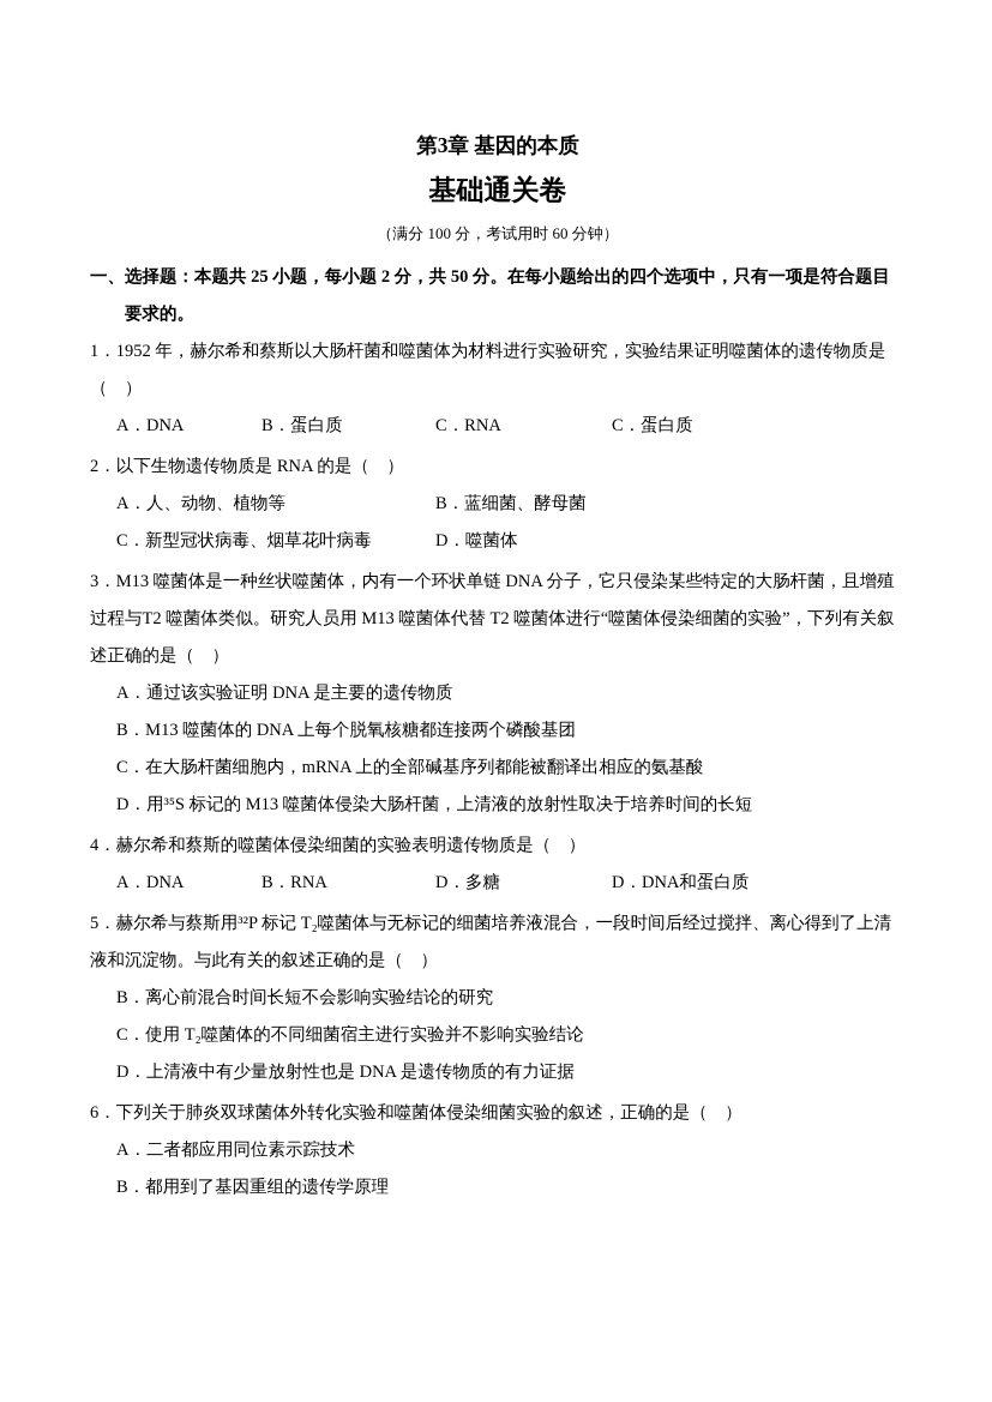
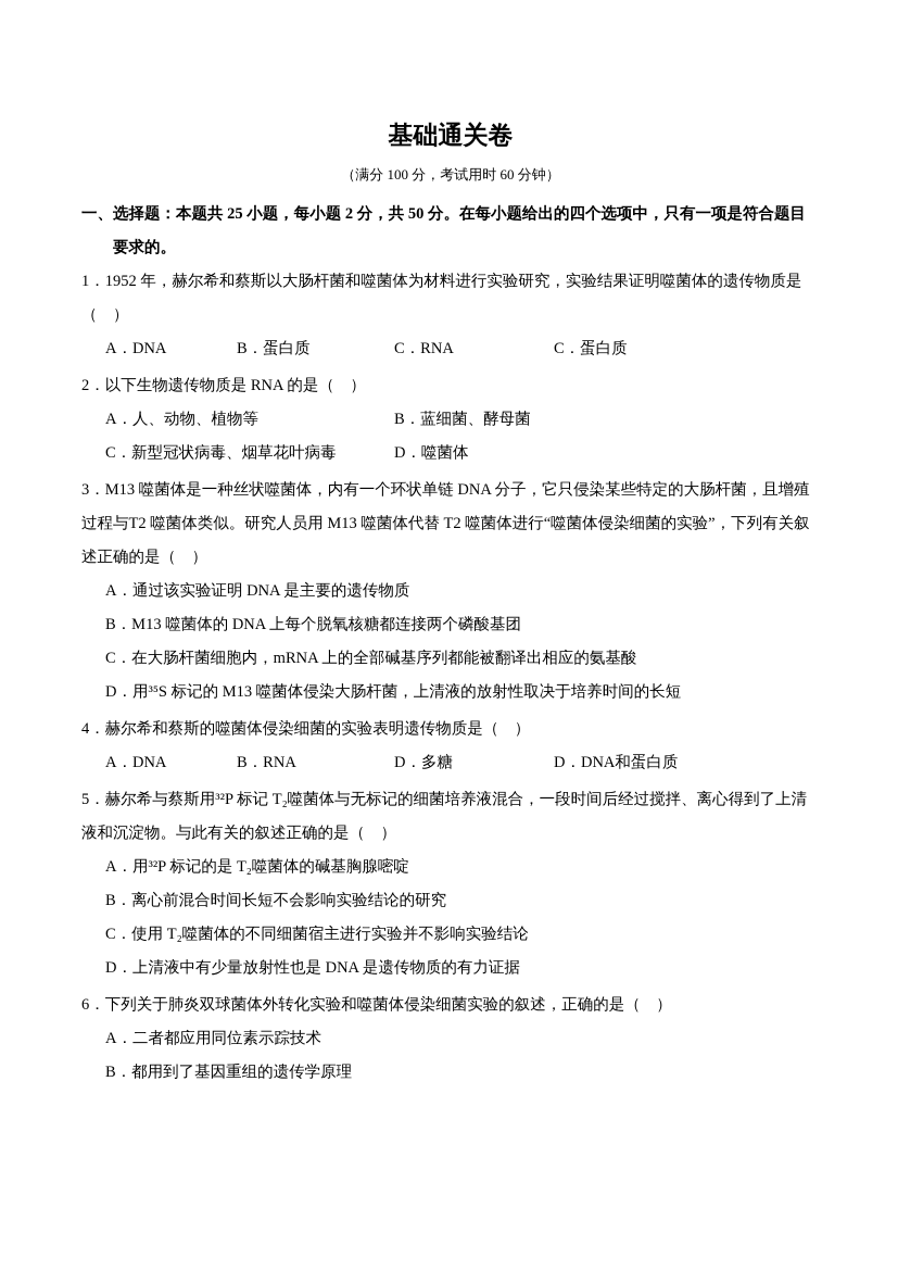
- 第3章 基因的本质
  基础通关卷
  （满分 100 分，考试用时 60 分钟）
  一、选择题：本题共 25 小题，每小题 2 分，共 50 分。在每小题给出的四个选项中，只有一项是符合题目要求的。
  1．1952 年，赫尔希和蔡斯以大肠杆菌和噬菌体为材料进行实验研究，实验结果证明噬菌体的遗传物质是（ ）
  A．DNA
  B．蛋白质
  C．RNA
  C．蛋白质
  2．以下生物遗传物质是 RNA 的是（ ）
  A．人、动物、植物等
  B．蓝细菌、酵母菌
  C．新型冠状病毒、烟草花叶病毒
  D．噬菌体
  3．M13 噬菌体是一种丝状噬菌体，内有一个环状单链 DNA 分子，它只侵染某些特定的大肠杆菌，且增殖过程与T2 噬菌体类似。研究人员用 M13 噬菌体代替 T2 噬菌体进行“噬菌体侵染细菌的实验”，下列有关叙述正确的是（ ）
  A．通过该实验证明 DNA 是主要的遗传物质
  B．M13 噬菌体的 DNA 上每个脱氧核糖都连接两个磷酸基团
  C．在大肠杆菌细胞内，mRNA 上的全部碱基序列都能被翻译出相应的氨基酸
  D．用³⁵S 标记的 M13 噬菌体侵染大肠杆菌，上清液的放射性取决于培养时间的长短
  4．赫尔希和蔡斯的噬菌体侵染细菌的实验表明遗传物质是（ ）
  A．DNA
  B．RNA
  D．多糖
  D．DNA和蛋白质
  5．赫尔希与蔡斯用³²P 标记 T₂噬菌体与无标记的细菌培养液混合，一段时间后经过搅拌、离心得到了上清液和沉淀物。与此有关的叙述正确的是（ ）
+ A．用³²P 标记的是 T₂噬菌体的碱基胸腺嘧啶
  B．离心前混合时间长短不会影响实验结论的研究
  C．使用 T₂噬菌体的不同细菌宿主进行实验并不影响实验结论
  D．上清液中有少量放射性也是 DNA 是遗传物质的有力证据
  6．下列关于肺炎双球菌体外转化实验和噬菌体侵染细菌实验的叙述，正确的是（ ）
  A．二者都应用同位素示踪技术
  B．都用到了基因重组的遗传学原理
